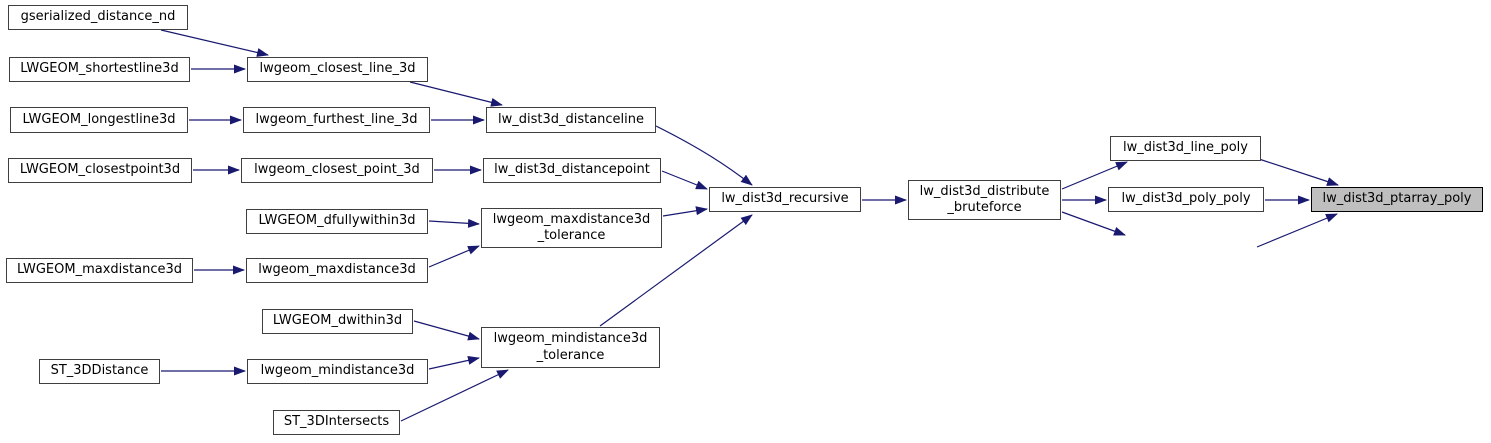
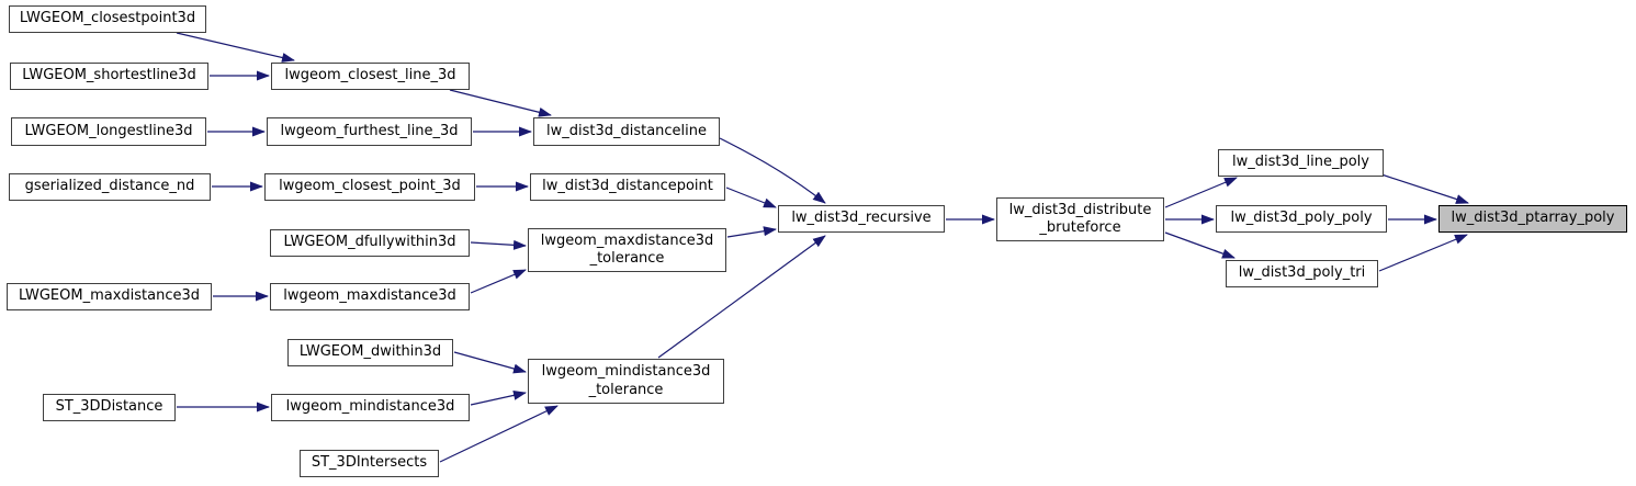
- gserialized_distance_nd
+ LWGEOM_closestpoint3d
  LWGEOM_shortestline3d
  lwgeom_closest_line_3d
  LWGEOM_longestline3d
  lwgeom_furthest_line_3d
  lw_dist3d_distanceline
- LWGEOM_closestpoint3d
+ gserialized_distance_nd
  lwgeom_closest_point_3d
  lw_dist3d_distancepoint
  LWGEOM_dfullywithin3d
  lwgeom_maxdistance3d
  _tolerance
  LWGEOM_maxdistance3d
  lwgeom_maxdistance3d
  LWGEOM_dwithin3d
  lwgeom_mindistance3d
  _tolerance
  ST_3DDistance
  lwgeom_mindistance3d
  ST_3DIntersects
  lw_dist3d_recursive
  lw_dist3d_distribute
  _bruteforce
  lw_dist3d_line_poly
  lw_dist3d_poly_poly
+ lw_dist3d_poly_tri
  lw_dist3d_ptarray_poly
